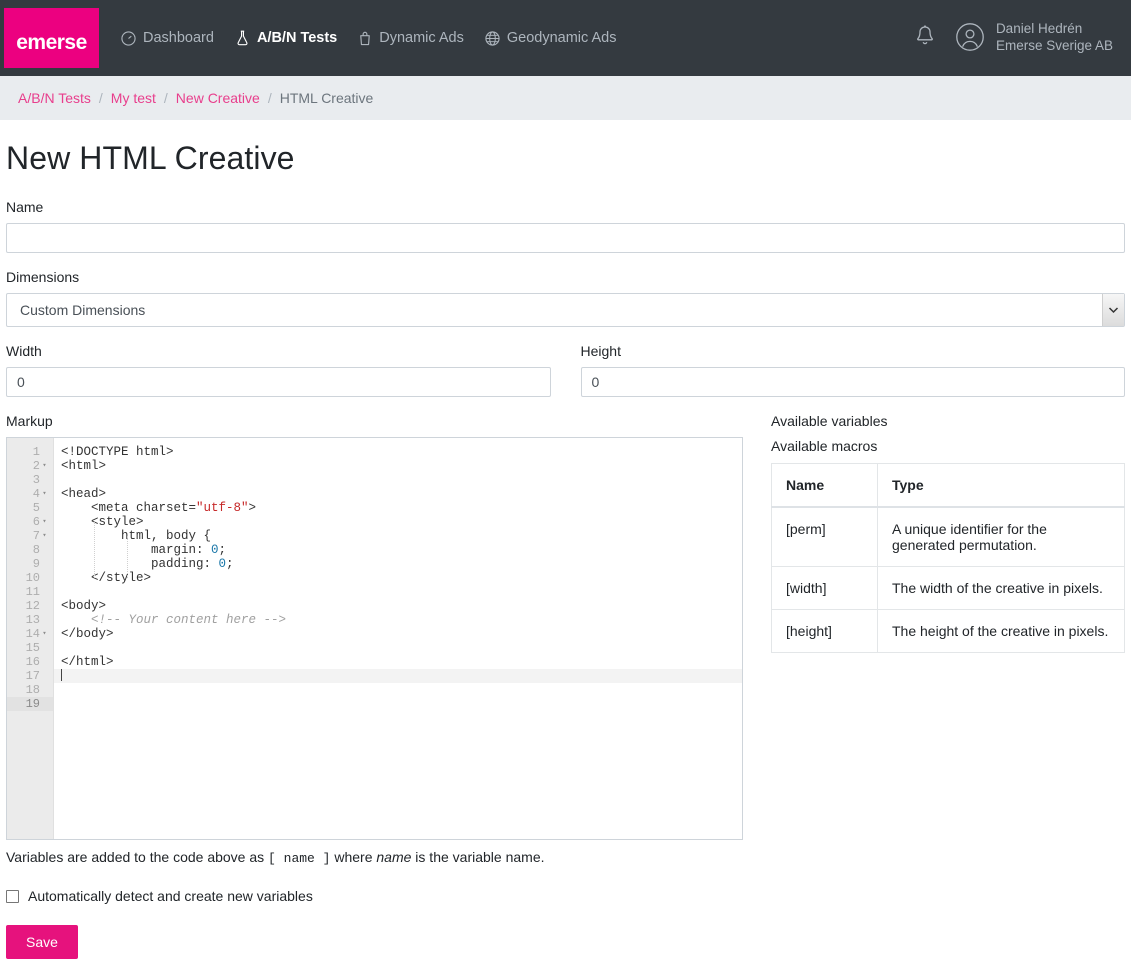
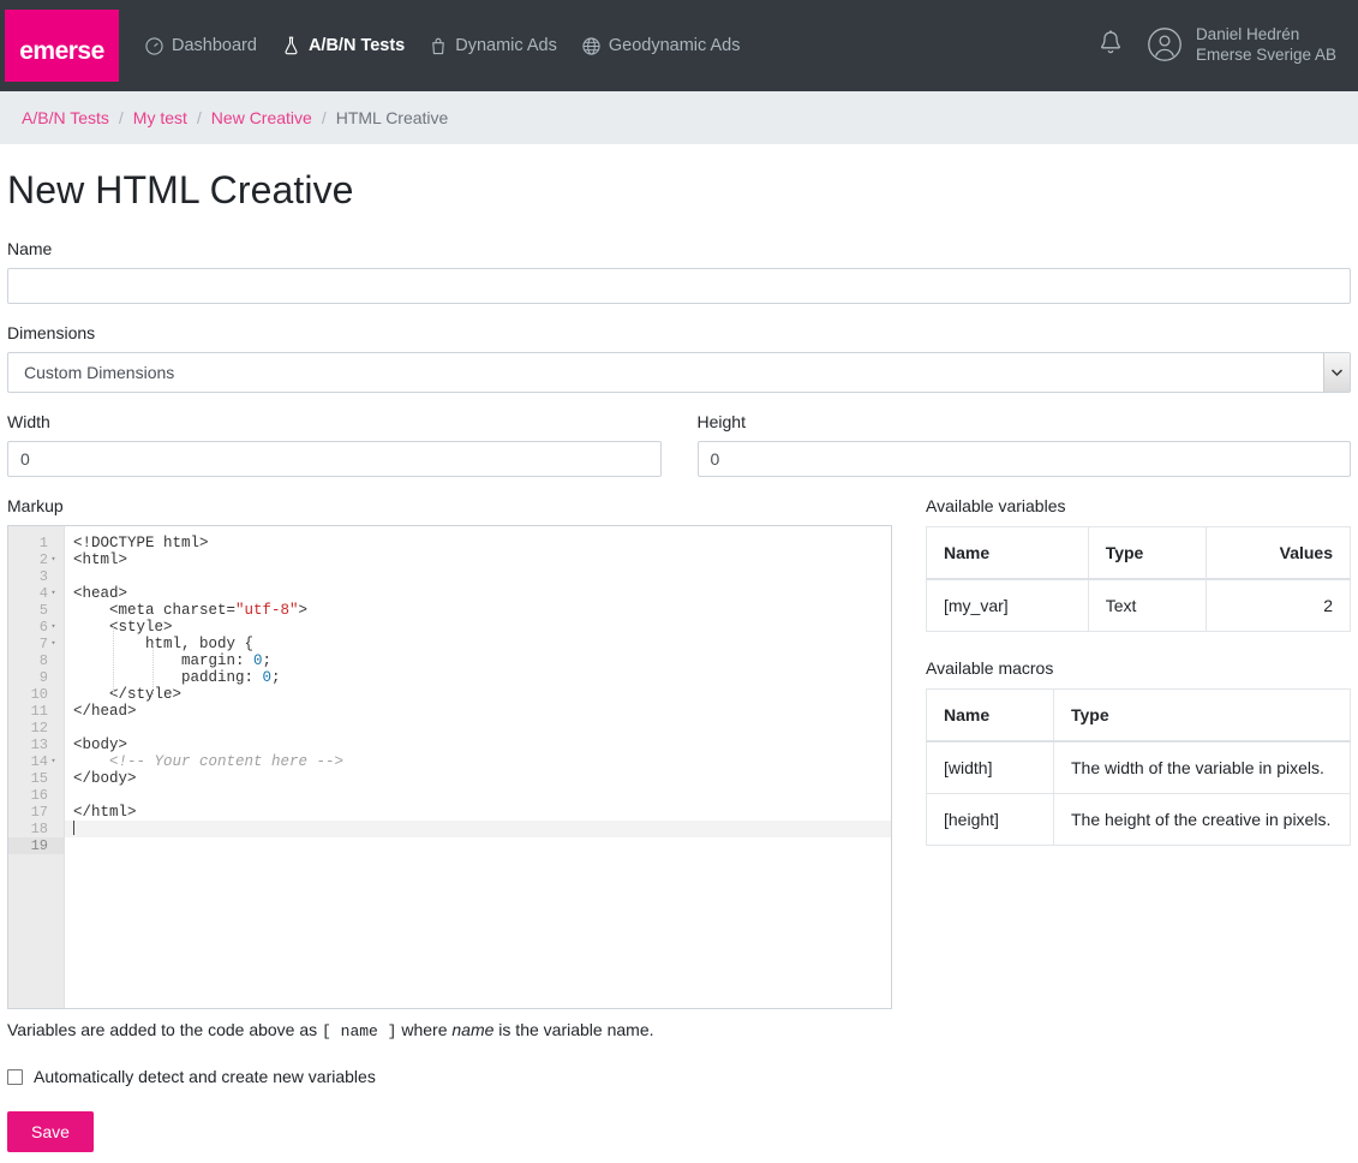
  emerse
  Dashboard
  A/B/N Tests
  Dynamic Ads
  Geodynamic Ads
  Daniel Hedrén
  Emerse Sverige AB
  A/B/N Tests
  /
  My test
  /
  New Creative
  /
  HTML Creative
  New HTML Creative
  Name
  Dimensions
  Custom Dimensions
  Width
  0
  Height
  0
  Markup
  1
  2
  ▾
  3
  4
  ▾
  5
  6
  ▾
  7
  ▾
  8
  9
  10
  11
  12
  13
  14
  ▾
  15
  16
  17
  18
  19
  <!DOCTYPE html>
  <html>
  <head>
  <meta charset="utf-8">
  <style>
  html, body {
  margin: 0;
  padding: 0;
  </style>
+ </head>
  <body>
  <!-- Your content here -->
  </body>
  </html>
  Variables are added to the code above as [ name ] where name is the variable name.
  Automatically detect and create new variables
  Save
  Available variables
+ Name	Type	Values
+ [my_var]	Text	2
  Available macros
  Name	Type
- [perm]	A unique identifier for the generated permutation.
- [width]	The width of the creative in pixels.
+ [width]	The width of the variable in pixels.
  [height]	The height of the creative in pixels.
